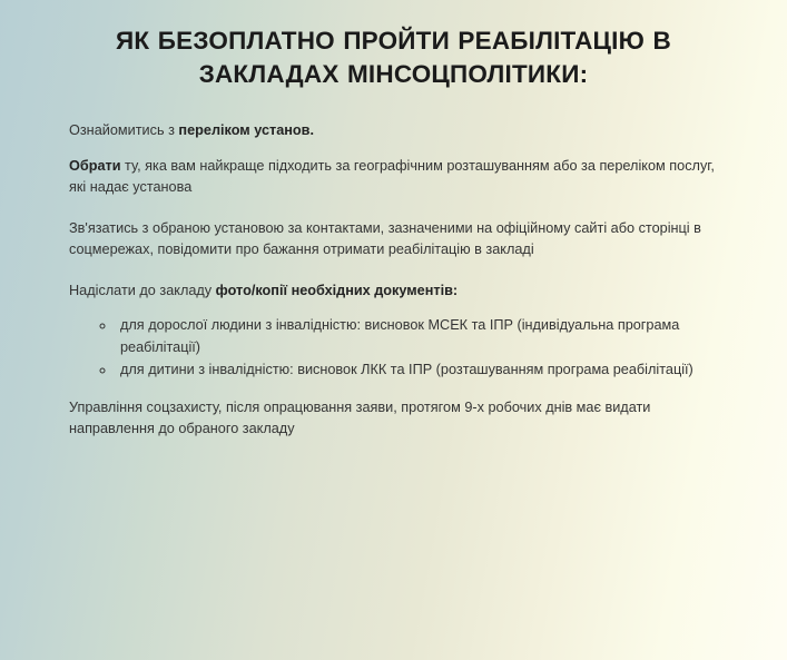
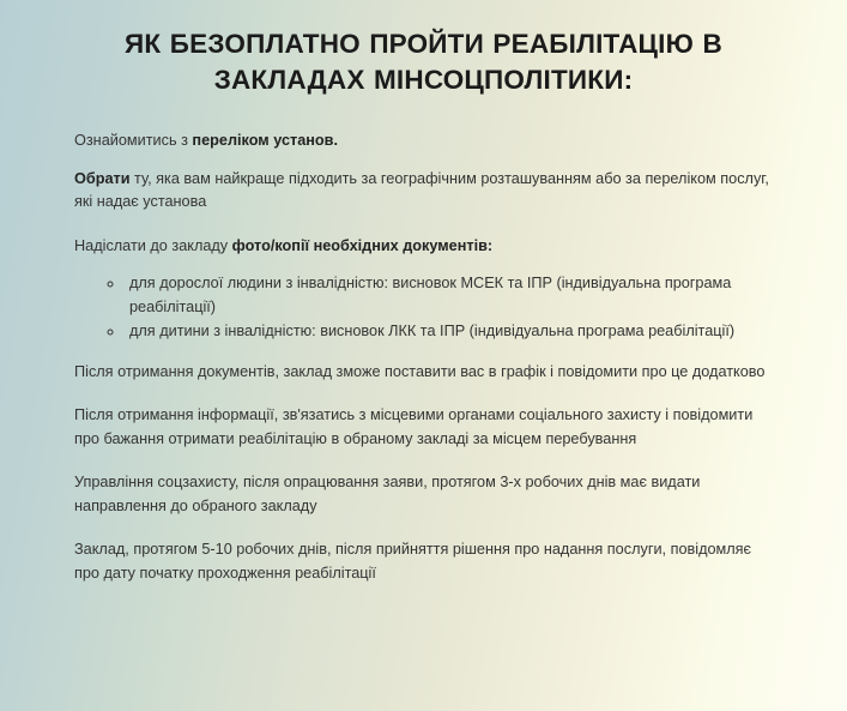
  ЯК БЕЗОПЛАТНО ПРОЙТИ РЕАБІЛІТАЦІЮ В ЗАКЛАДАХ МІНСОЦПОЛІТИКИ:
  Ознайомитись з переліком установ.
  Обрати ту, яка вам найкраще підходить за географічним розташуванням або за переліком послуг, які надає установа
- Зв'язатись з обраною установою за контактами, зазначеними на офіційному сайті або сторінці в соцмережах, повідомити про бажання отримати реабілітацію в закладі
  Надіслати до закладу фото/копії необхідних документів:
  для дорослої людини з інвалідністю: висновок МСЕК та ІПР (індивідуальна програма реабілітації)
- для дитини з інвалідністю: висновок ЛКК та ІПР (розташуванням програма реабілітації)
+ для дитини з інвалідністю: висновок ЛКК та ІПР (індивідуальна програма реабілітації)
+ Після отримання документів, заклад зможе поставити вас в графік і повідомити про це додатково
+ Після отримання інформації, зв'язатись з місцевими органами соціального захисту і повідомити про бажання отримати реабілітацію в обраному закладі за місцем перебування
- Управління соцзахисту, після опрацювання заяви, протягом 9-х робочих днів має видати направлення до обраного закладу
+ Управління соцзахисту, після опрацювання заяви, протягом 3-х робочих днів має видати направлення до обраного закладу
+ Заклад, протягом 5-10 робочих днів, після прийняття рішення про надання послуги, повідомляє про дату початку проходження реабілітації
